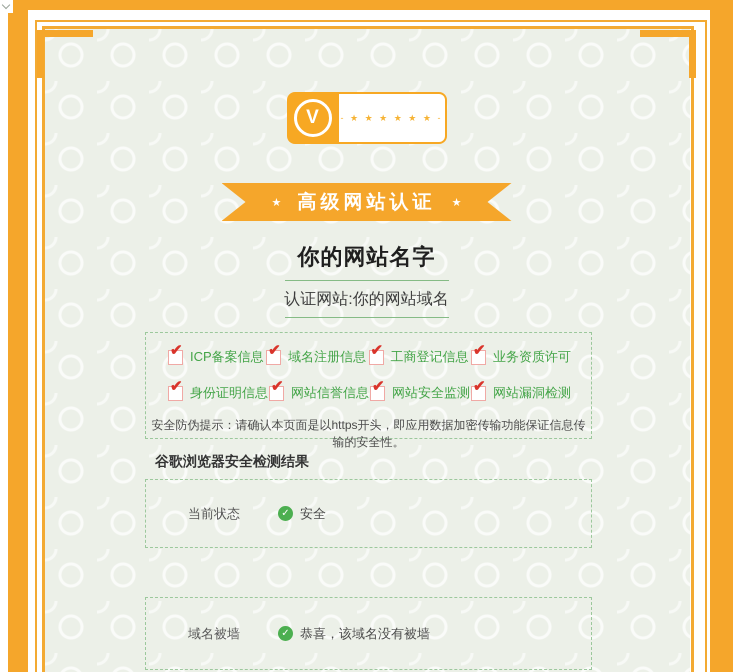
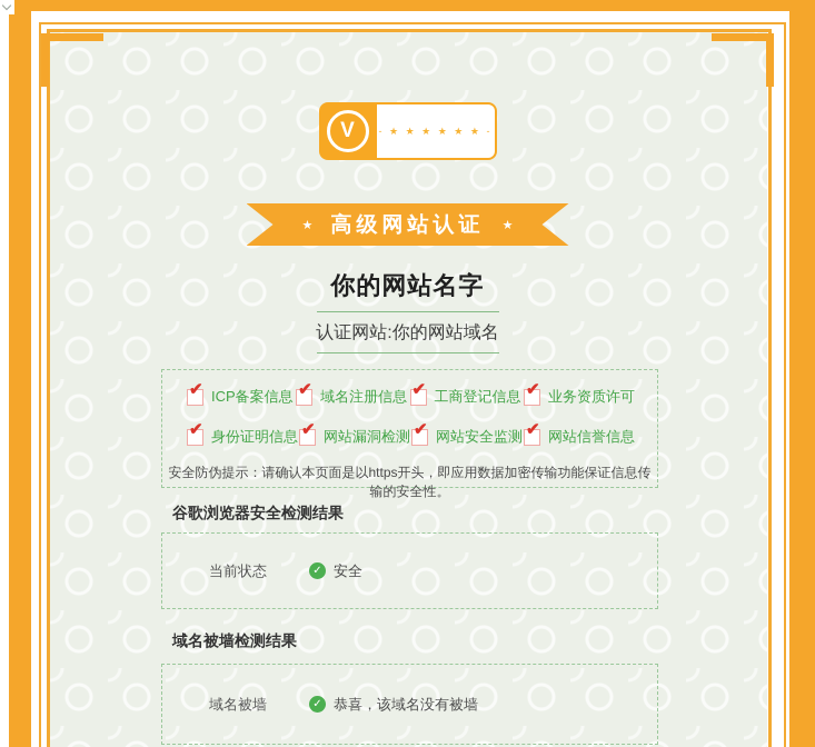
  V
  - ★ ★ ★ ★ ★ ★ -
  ★
  高级网站认证
  ★
  你的网站名字
  认证网站:你的网站域名
  ✔
  ICP备案信息
  ✔
  域名注册信息
  ✔
  工商登记信息
  ✔
  业务资质许可
  ✔
  身份证明信息
  ✔
- 网站信誉信息
+ 网站漏洞检测
  ✔
  网站安全监测
  ✔
- 网站漏洞检测
+ 网站信誉信息
  安全防伪提示：请确认本页面是以https开头，即应用数据加密传输功能保证信息传输的安全性。
  谷歌浏览器安全检测结果
  当前状态
  ✓
  安全
+ 域名被墙检测结果
  域名被墙
  ✓
  恭喜，该域名没有被墙
